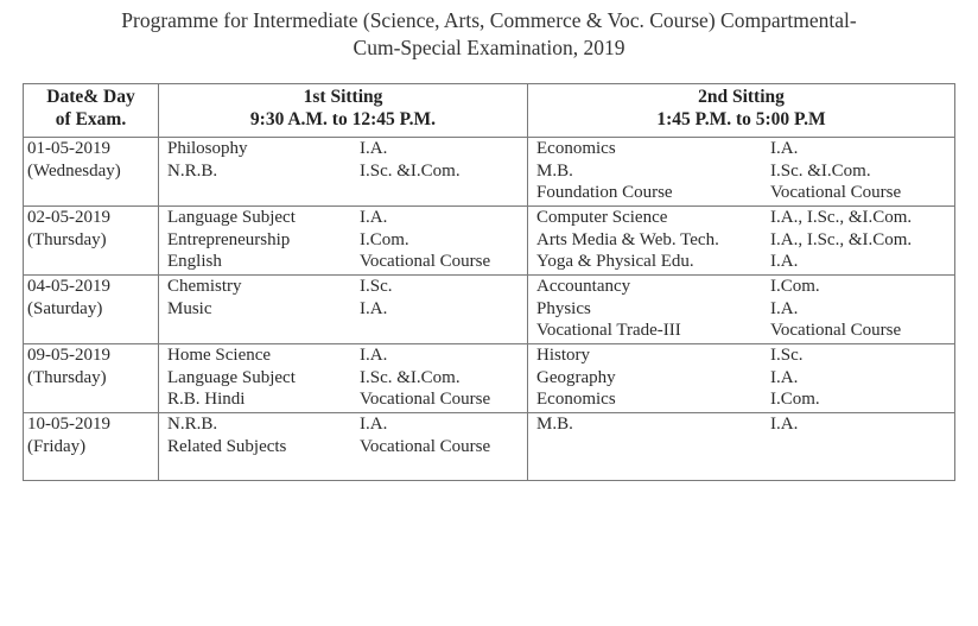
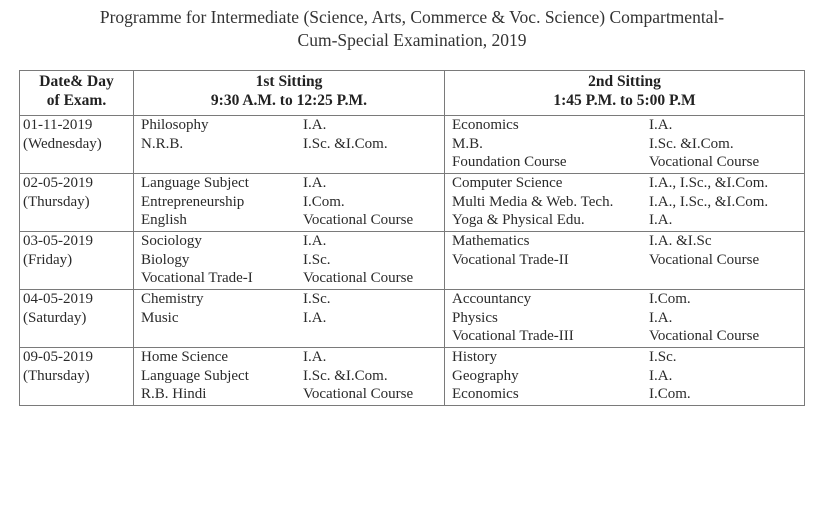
- Programme for Intermediate (Science, Arts, Commerce & Voc. Course) Compartmental-
+ Programme for Intermediate (Science, Arts, Commerce & Voc. Science) Compartmental-
  Cum-Special Examination, 2019
- Date& Day of Exam.	1st Sitting 9:30 A.M. to 12:45 P.M.	2nd Sitting 1:45 P.M. to 5:00 P.M
+ Date& Day of Exam.	1st Sitting 9:30 A.M. to 12:25 P.M.	2nd Sitting 1:45 P.M. to 5:00 P.M
- 01-05-2019 (Wednesday)	Philosophy I.A. N.R.B. I.Sc. &I.Com.	Economics I.A. M.B. I.Sc. &I.Com. Foundation Course Vocational Course
+ 01-11-2019 (Wednesday)	Philosophy I.A. N.R.B. I.Sc. &I.Com.	Economics I.A. M.B. I.Sc. &I.Com. Foundation Course Vocational Course
- 02-05-2019 (Thursday)	Language Subject I.A. Entrepreneurship I.Com. English Vocational Course	Computer Science I.A., I.Sc., &I.Com. Arts Media & Web. Tech. I.A., I.Sc., &I.Com. Yoga & Physical Edu. I.A.
+ 02-05-2019 (Thursday)	Language Subject I.A. Entrepreneurship I.Com. English Vocational Course	Computer Science I.A., I.Sc., &I.Com. Multi Media & Web. Tech. I.A., I.Sc., &I.Com. Yoga & Physical Edu. I.A.
+ 03-05-2019 (Friday)	Sociology I.A. Biology I.Sc. Vocational Trade-I Vocational Course	Mathematics I.A. &I.Sc Vocational Trade-II Vocational Course
  04-05-2019 (Saturday)	Chemistry I.Sc. Music I.A.	Accountancy I.Com. Physics I.A. Vocational Trade-III Vocational Course
  09-05-2019 (Thursday)	Home Science I.A. Language Subject I.Sc. &I.Com. R.B. Hindi Vocational Course	History I.Sc. Geography I.A. Economics I.Com.
- 10-05-2019 (Friday)	N.R.B. I.A. Related Subjects Vocational Course	M.B. I.A.
